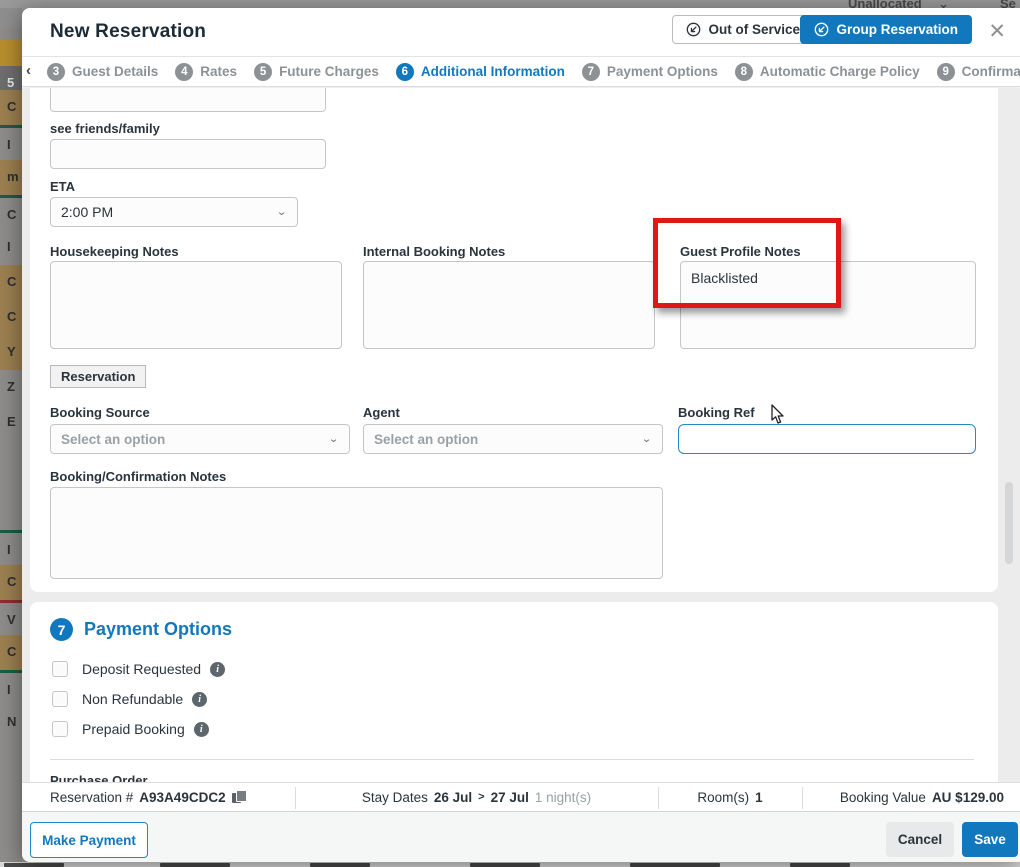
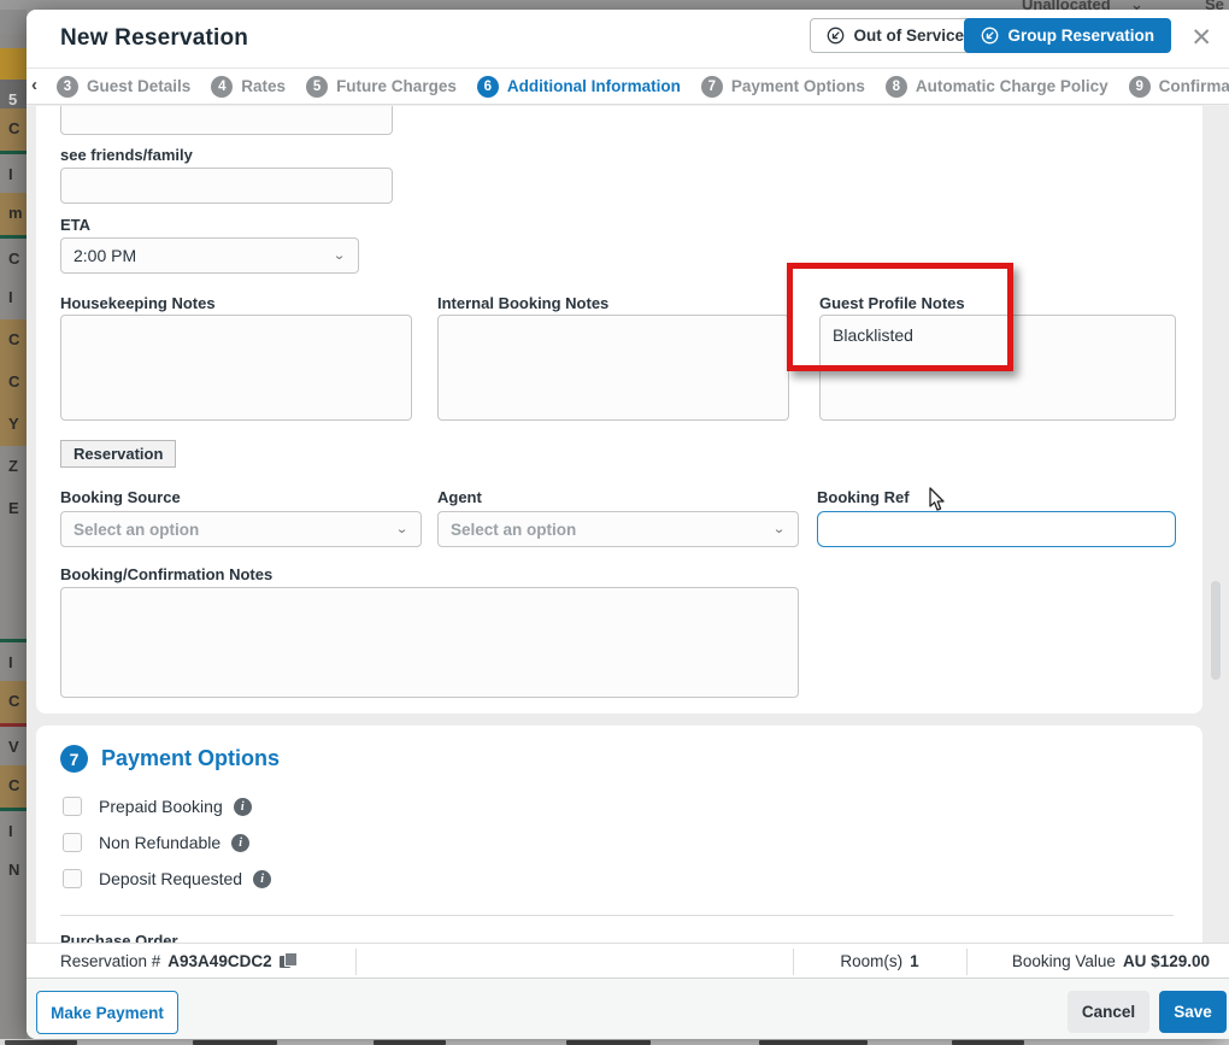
  Unallocated
  ⌄
  Se
  5
  C
  I
  m
  C
  I
  C
  C
  Y
  Z
  E
  I
  C
  V
  C
  I
  N
  New Reservation
  Out of Service
  Group Reservation
  ✕
  ‹
  3
  Guest Details
  4
  Rates
  5
  Future Charges
  6
  Additional Information
  7
  Payment Options
  8
  Automatic Charge Policy
  9
  see friends/family
  ETA
  2:00 PM
  ⌄
  Housekeeping Notes
  Internal Booking Notes
  Guest Profile Notes
  Blacklisted
  Reservation
  Booking Source
  Agent
  Booking Ref
  Select an option
  ⌄
  Select an option
  ⌄
  Booking/Confirmation Notes
  7
  Payment Options
- Deposit Requested
+ Prepaid Booking
  i
  Non Refundable
  i
- Prepaid Booking
+ Deposit Requested
  i
  Purchase Order
  Reservation #
  A93A49CDC2
- Stay Dates
- 26 Jul
- >
- 27 Jul
- 1 night(s)
  Room(s)
  1
  Booking Value
  AU $129.00
  Make Payment
  Cancel
  Save
